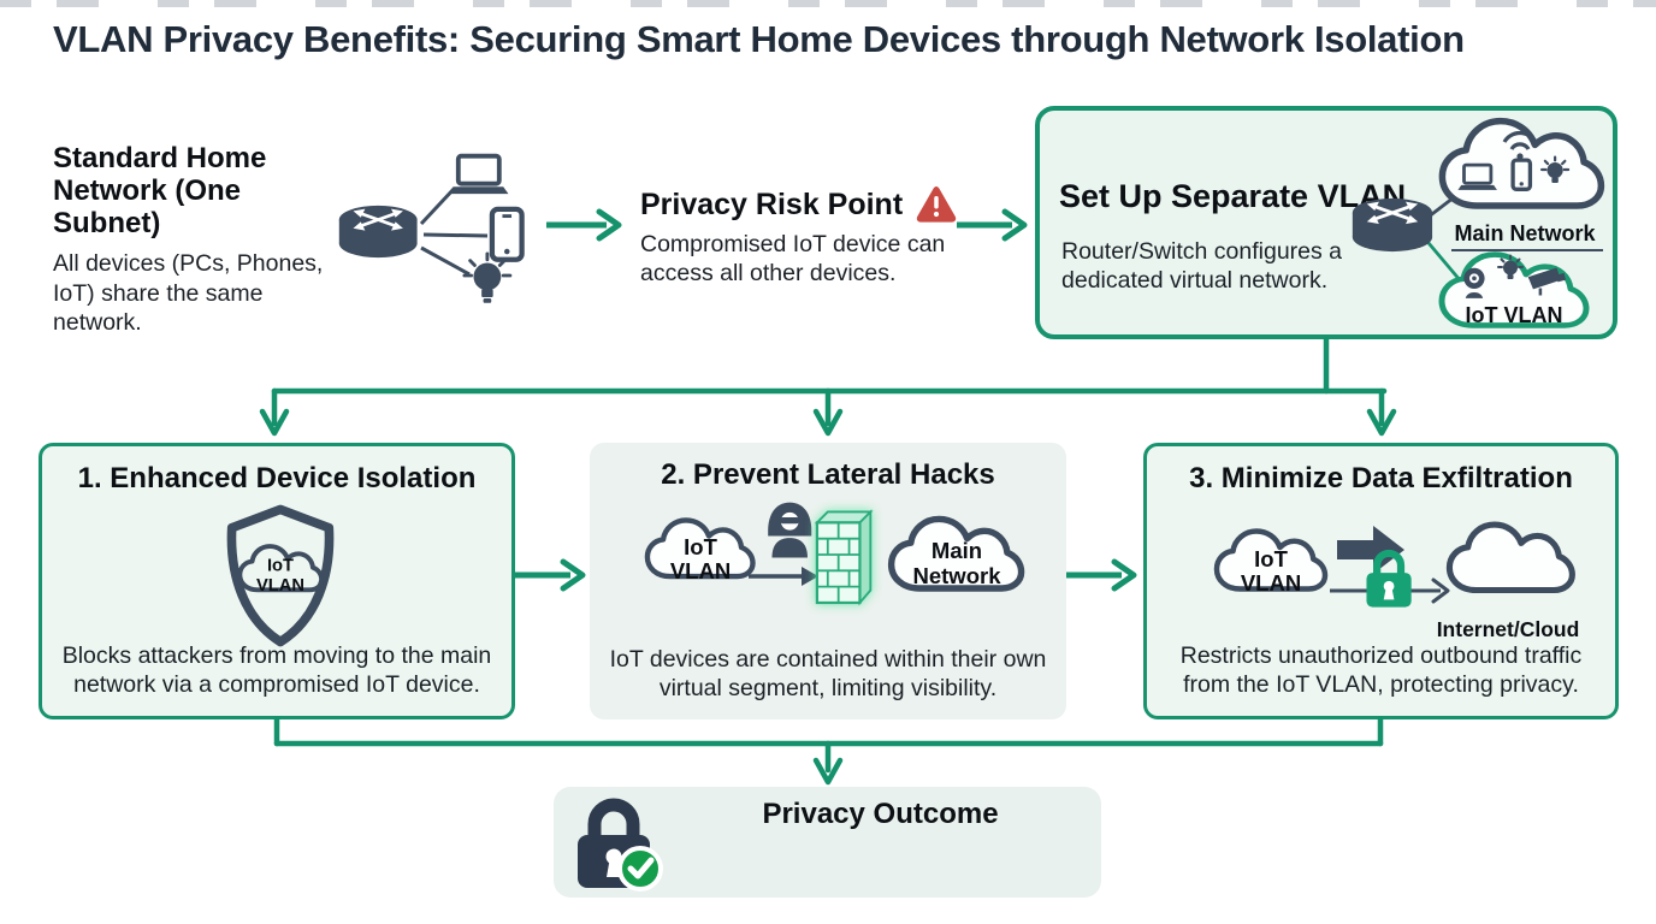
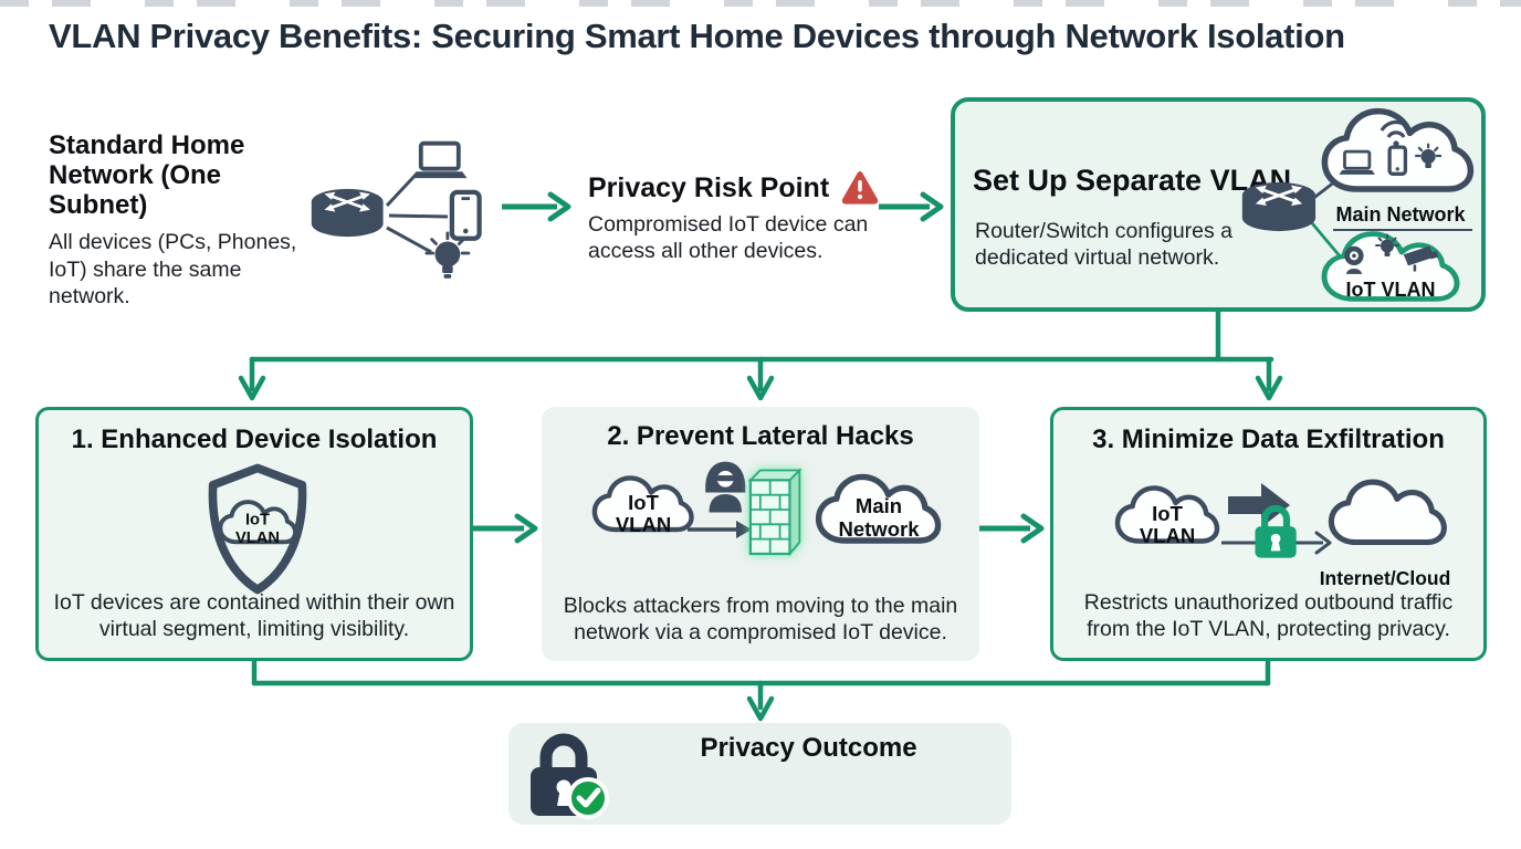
  VLAN Privacy Benefits: Securing Smart Home Devices through Network Isolation
  Standard Home Network (One Subnet)
  All devices (PCs, Phones, IoT) share the same network.
  Privacy Risk Point
  Compromised IoT device can access all other devices.
  Set Up Separate VLAN
  Router/Switch configures a dedicated virtual network.
  Main Network
  IoT VLAN
  1. Enhanced Device Isolation
  IoT
  VLAN
- Blocks attackers from moving to the main network via a compromised IoT device.
+ IoT devices are contained within their own virtual segment, limiting visibility.
  2. Prevent Lateral Hacks
  IoT
  VLAN
  Main
  Network
- IoT devices are contained within their own virtual segment, limiting visibility.
+ Blocks attackers from moving to the main network via a compromised IoT device.
  3. Minimize Data Exfiltration
  IoT
  VLAN
  Internet/Cloud
  Restricts unauthorized outbound traffic from the IoT VLAN, protecting privacy.
  Privacy Outcome
